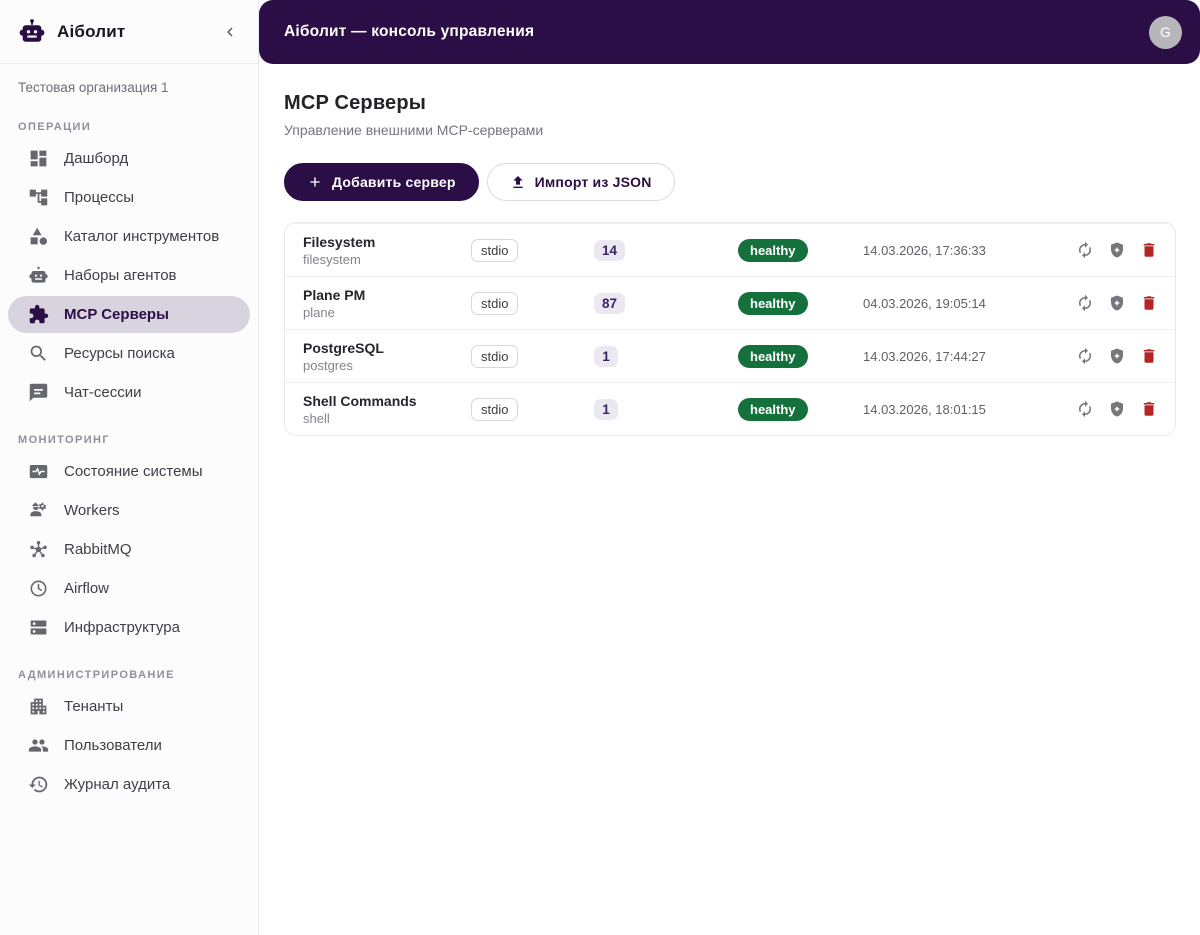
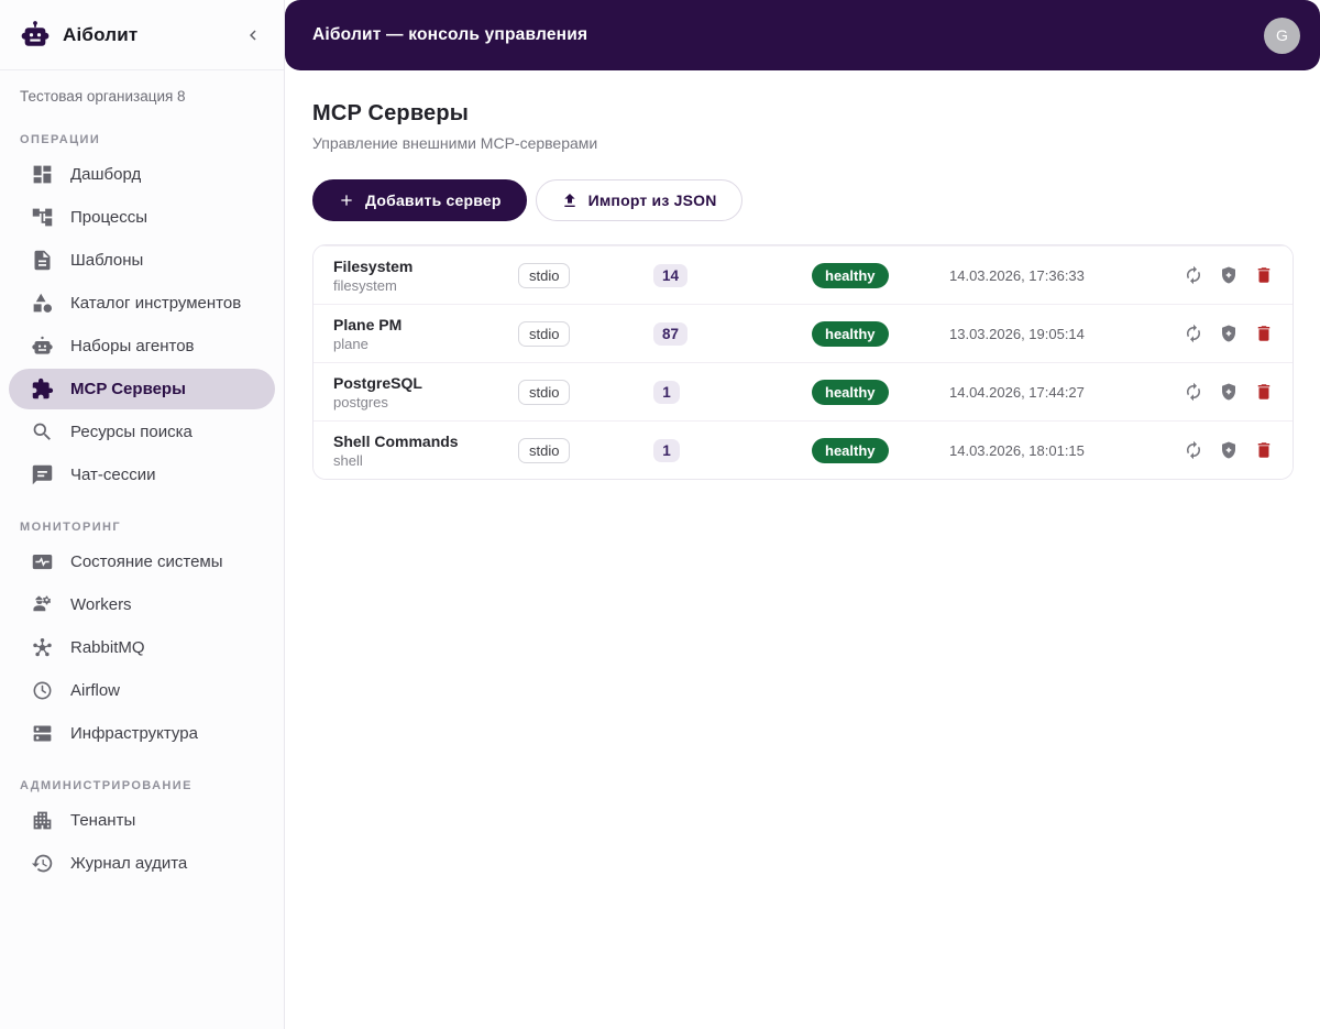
  Аіболит
- Тестовая организация 1
+ Тестовая организация 8
  ОПЕРАЦИИ
  Дашборд
  Процессы
+ Шаблоны
  Каталог инструментов
  Наборы агентов
  MCP Серверы
  Ресурсы поиска
  Чат-сессии
  МОНИТОРИНГ
  Состояние системы
  Workers
  RabbitMQ
  Airflow
  Инфраструктура
  АДМИНИСТРИРОВАНИЕ
  Тенанты
- Пользователи
  Журнал аудита
  Аіболит — консоль управления
  G
  MCP Серверы
  Управление внешними MCP-серверами
  Добавить сервер
  Импорт из JSON
  Filesystem
  filesystem
  stdio
  14
  healthy
  14.03.2026, 17:36:33
  Plane PM
  plane
  stdio
  87
  healthy
- 04.03.2026, 19:05:14
+ 13.03.2026, 19:05:14
  PostgreSQL
  postgres
  stdio
  1
  healthy
- 14.03.2026, 17:44:27
+ 14.04.2026, 17:44:27
  Shell Commands
  shell
  stdio
  1
  healthy
  14.03.2026, 18:01:15
